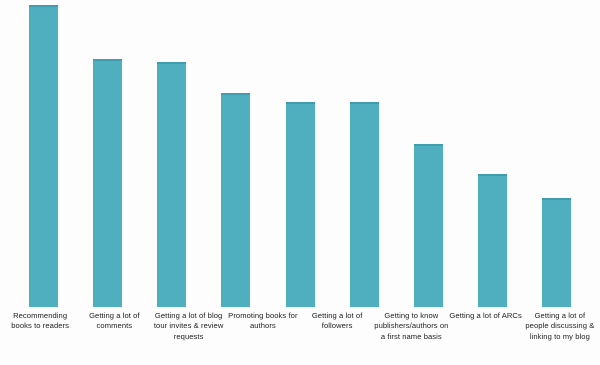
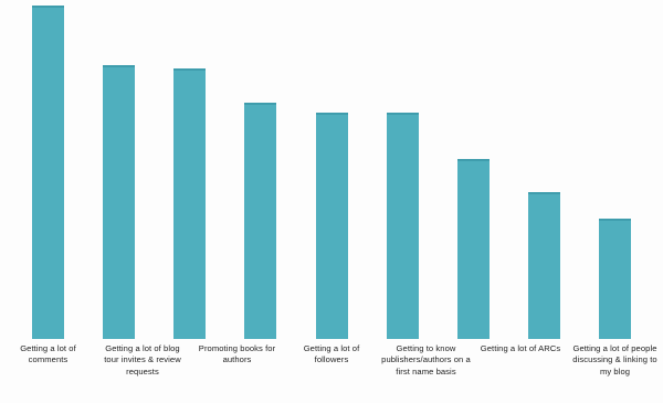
- Recommending books to readers
  Getting a lot of comments
  Getting a lot of blog tour invites & review requests
  Promoting books for authors
  Getting a lot of followers
  Getting to know publishers/authors on a first name basis
  Getting a lot of ARCs
  Getting a lot of people discussing & linking to my blog
